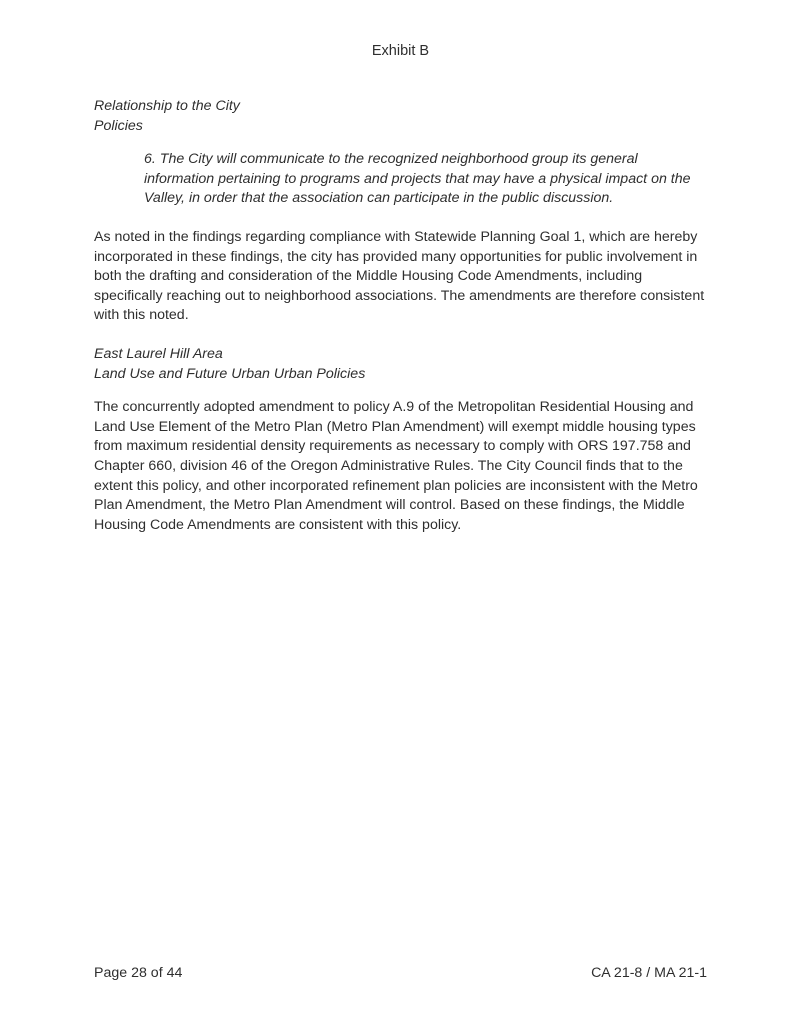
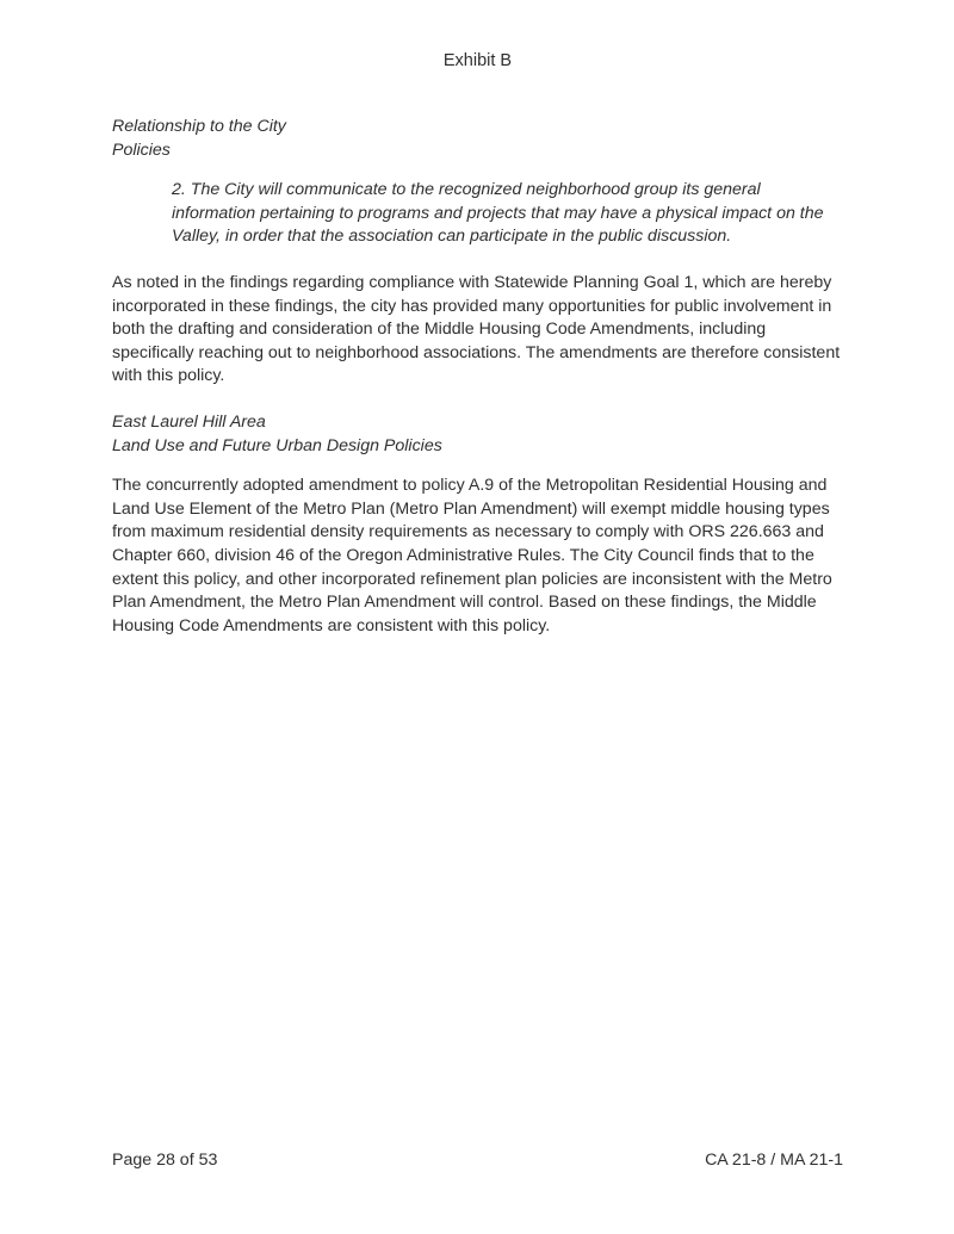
  Exhibit B
  Relationship to the City
  Policies
- 6. The City will communicate to the recognized neighborhood group its general information pertaining to programs and projects that may have a physical impact on the Valley, in order that the association can participate in the public discussion.
+ 2. The City will communicate to the recognized neighborhood group its general information pertaining to programs and projects that may have a physical impact on the Valley, in order that the association can participate in the public discussion.
- As noted in the findings regarding compliance with Statewide Planning Goal 1, which are hereby incorporated in these findings, the city has provided many opportunities for public involvement in both the drafting and consideration of the Middle Housing Code Amendments, including specifically reaching out to neighborhood associations. The amendments are therefore consistent with this noted.
+ As noted in the findings regarding compliance with Statewide Planning Goal 1, which are hereby incorporated in these findings, the city has provided many opportunities for public involvement in both the drafting and consideration of the Middle Housing Code Amendments, including specifically reaching out to neighborhood associations. The amendments are therefore consistent with this policy.
  East Laurel Hill Area
- Land Use and Future Urban Urban Policies
+ Land Use and Future Urban Design Policies
- The concurrently adopted amendment to policy A.9 of the Metropolitan Residential Housing and Land Use Element of the Metro Plan (Metro Plan Amendment) will exempt middle housing types from maximum residential density requirements as necessary to comply with ORS 197.758 and Chapter 660, division 46 of the Oregon Administrative Rules. The City Council finds that to the extent this policy, and other incorporated refinement plan policies are inconsistent with the Metro Plan Amendment, the Metro Plan Amendment will control. Based on these findings, the Middle Housing Code Amendments are consistent with this policy.
+ The concurrently adopted amendment to policy A.9 of the Metropolitan Residential Housing and Land Use Element of the Metro Plan (Metro Plan Amendment) will exempt middle housing types from maximum residential density requirements as necessary to comply with ORS 226.663 and Chapter 660, division 46 of the Oregon Administrative Rules. The City Council finds that to the extent this policy, and other incorporated refinement plan policies are inconsistent with the Metro Plan Amendment, the Metro Plan Amendment will control. Based on these findings, the Middle Housing Code Amendments are consistent with this policy.
- Page 28 of 44
+ Page 28 of 53
  CA 21-8 / MA 21-1
